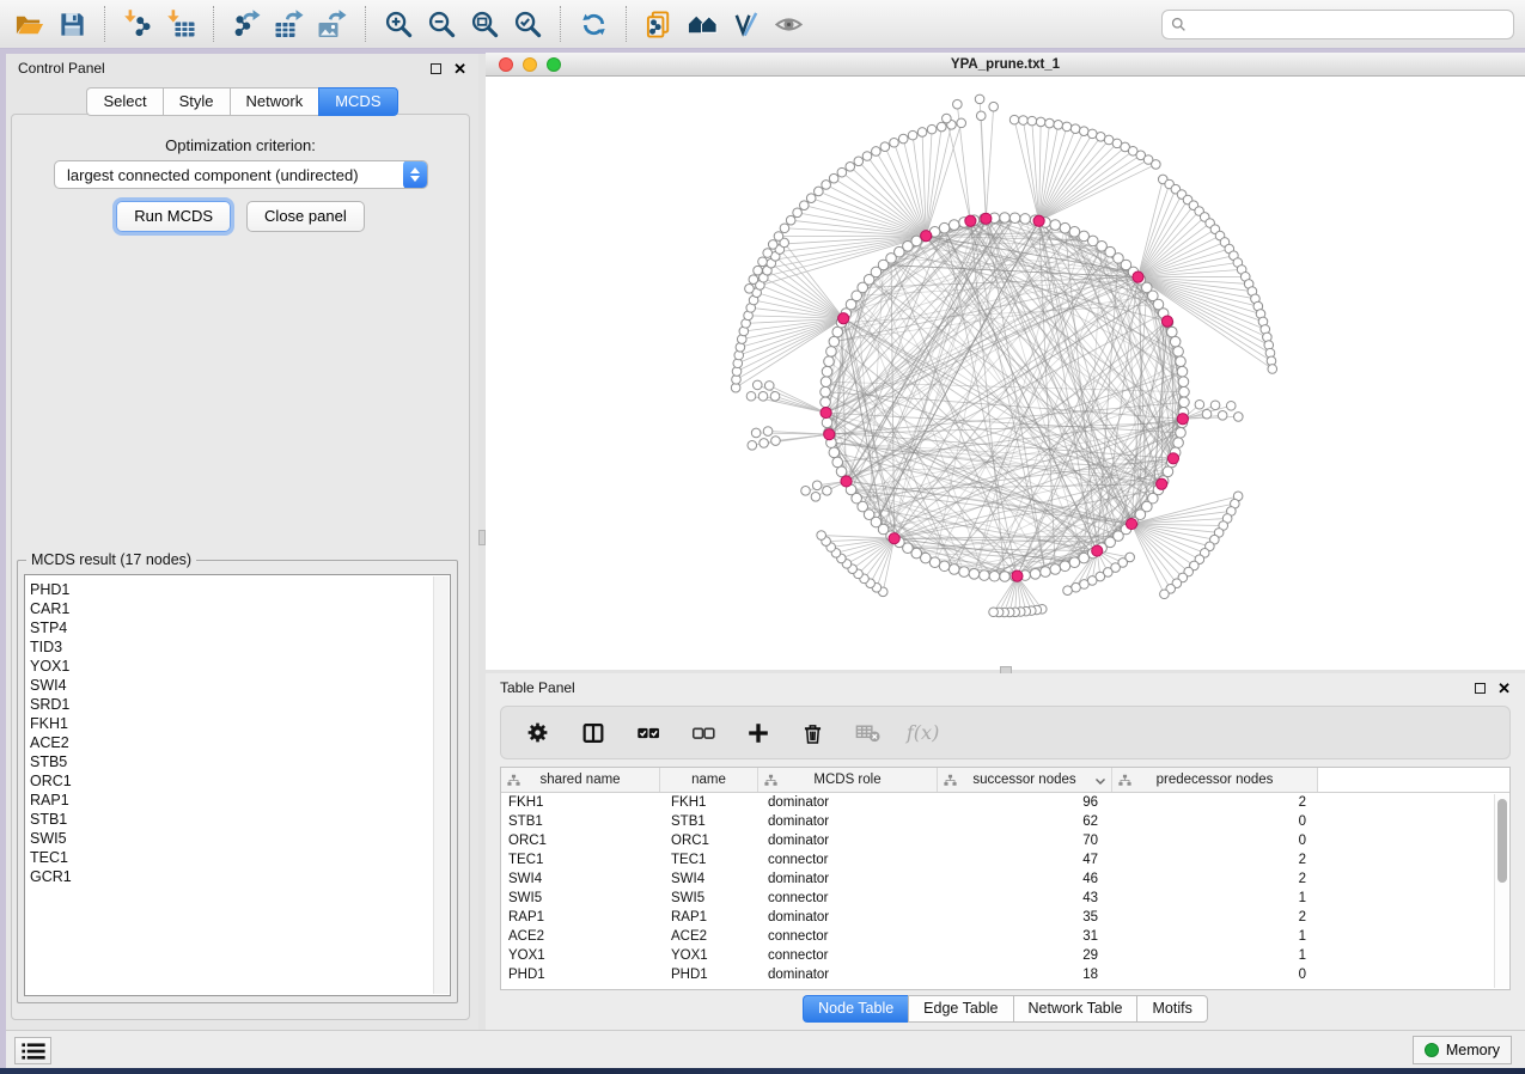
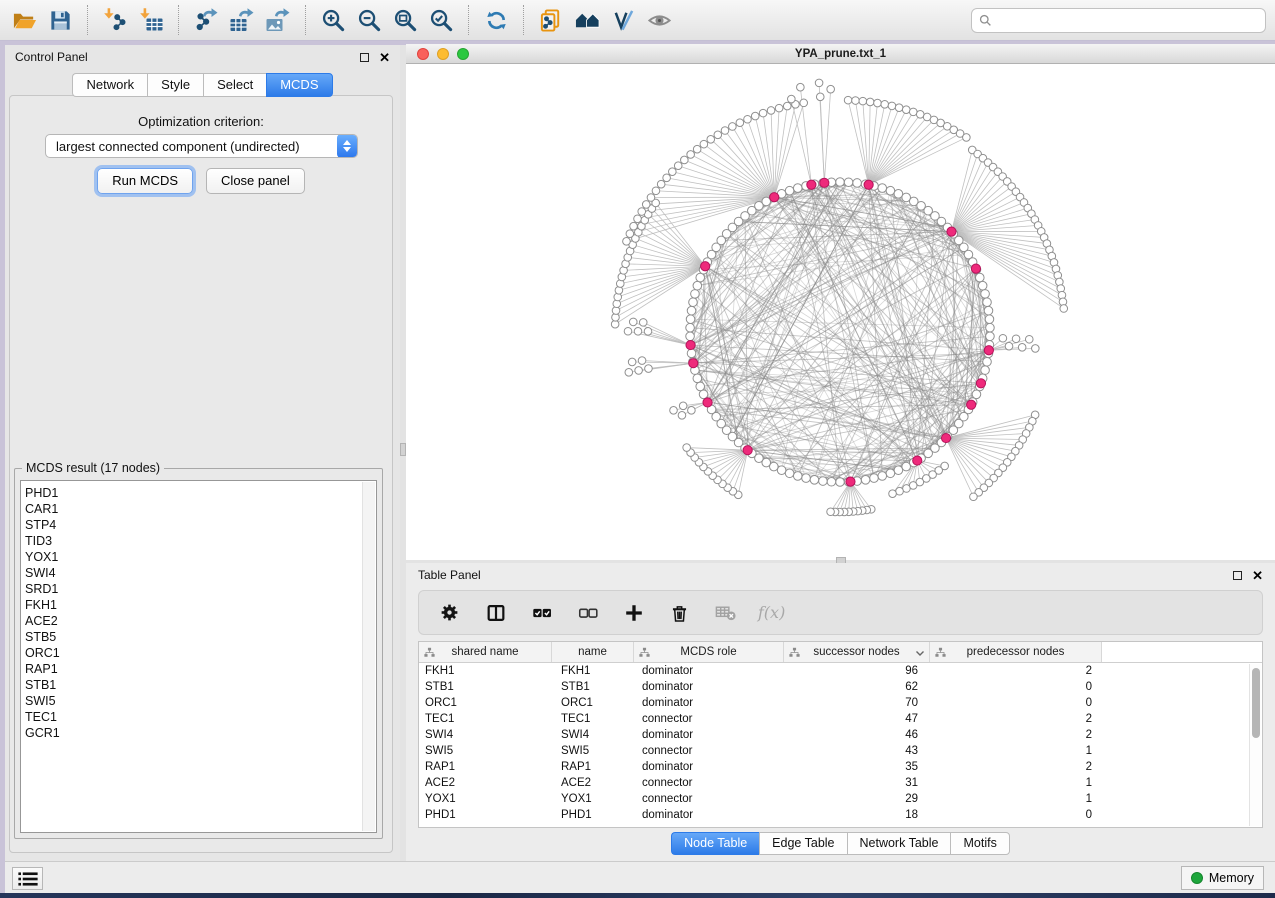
  Control Panel
  ✕
- Select
+ Network
  Style
- Network
+ Select
  MCDS
  Optimization criterion:
  largest connected component (undirected)
  Run MCDS
  Close panel
  MCDS result (17 nodes)
  PHD1
  CAR1
  STP4
  TID3
  YOX1
  SWI4
  SRD1
  FKH1
  ACE2
  STB5
  ORC1
  RAP1
  STB1
  SWI5
  TEC1
  GCR1
  YPA_prune.txt_1
  Table Panel
  ✕
  f(x)
  shared name
  name
  MCDS role
  successor nodes
  predecessor nodes
  FKH1
  FKH1
  dominator
  96
  2
  STB1
  STB1
  dominator
  62
  0
  ORC1
  ORC1
  dominator
  70
  0
  TEC1
  TEC1
  connector
  47
  2
  SWI4
  SWI4
  dominator
  46
  2
  SWI5
  SWI5
  connector
  43
  1
  RAP1
  RAP1
  dominator
  35
  2
  ACE2
  ACE2
  connector
  31
  1
  YOX1
  YOX1
  connector
  29
  1
  PHD1
  PHD1
  dominator
  18
  0
  Node Table
  Edge Table
  Network Table
  Motifs
  Memory
